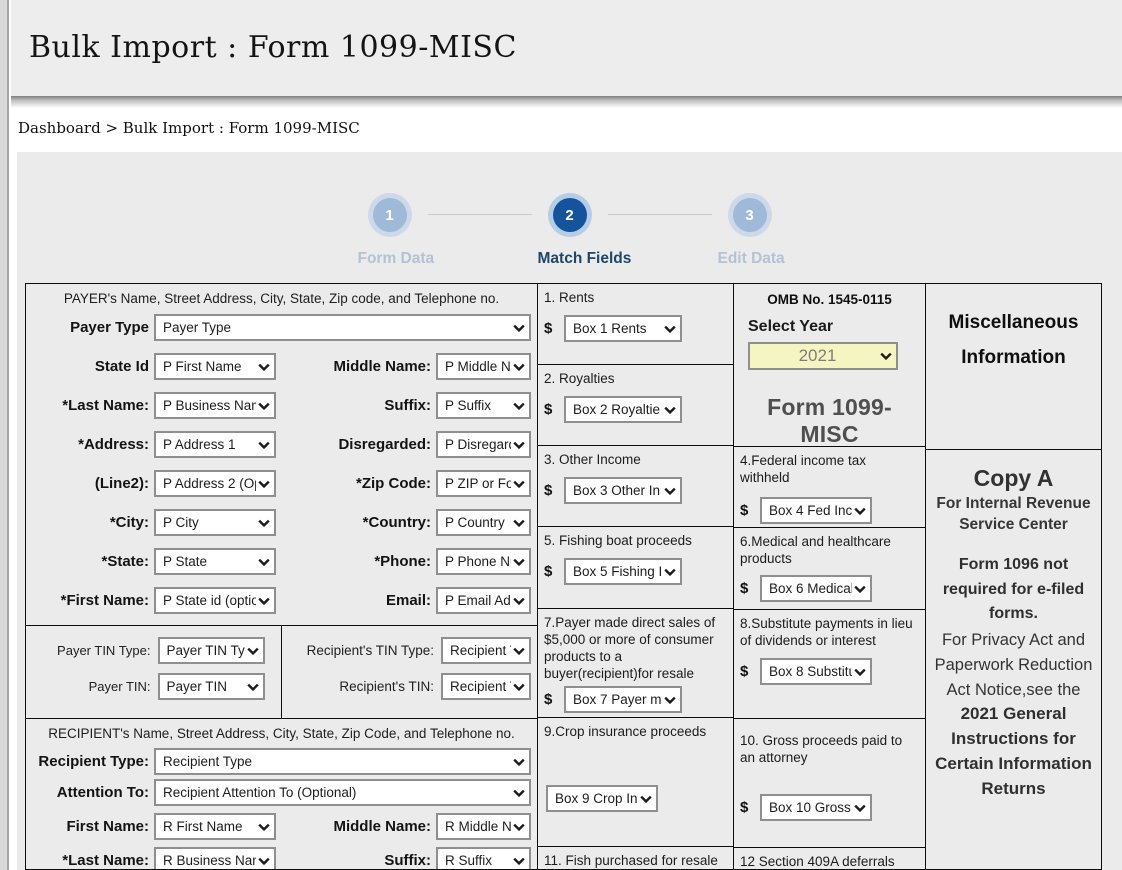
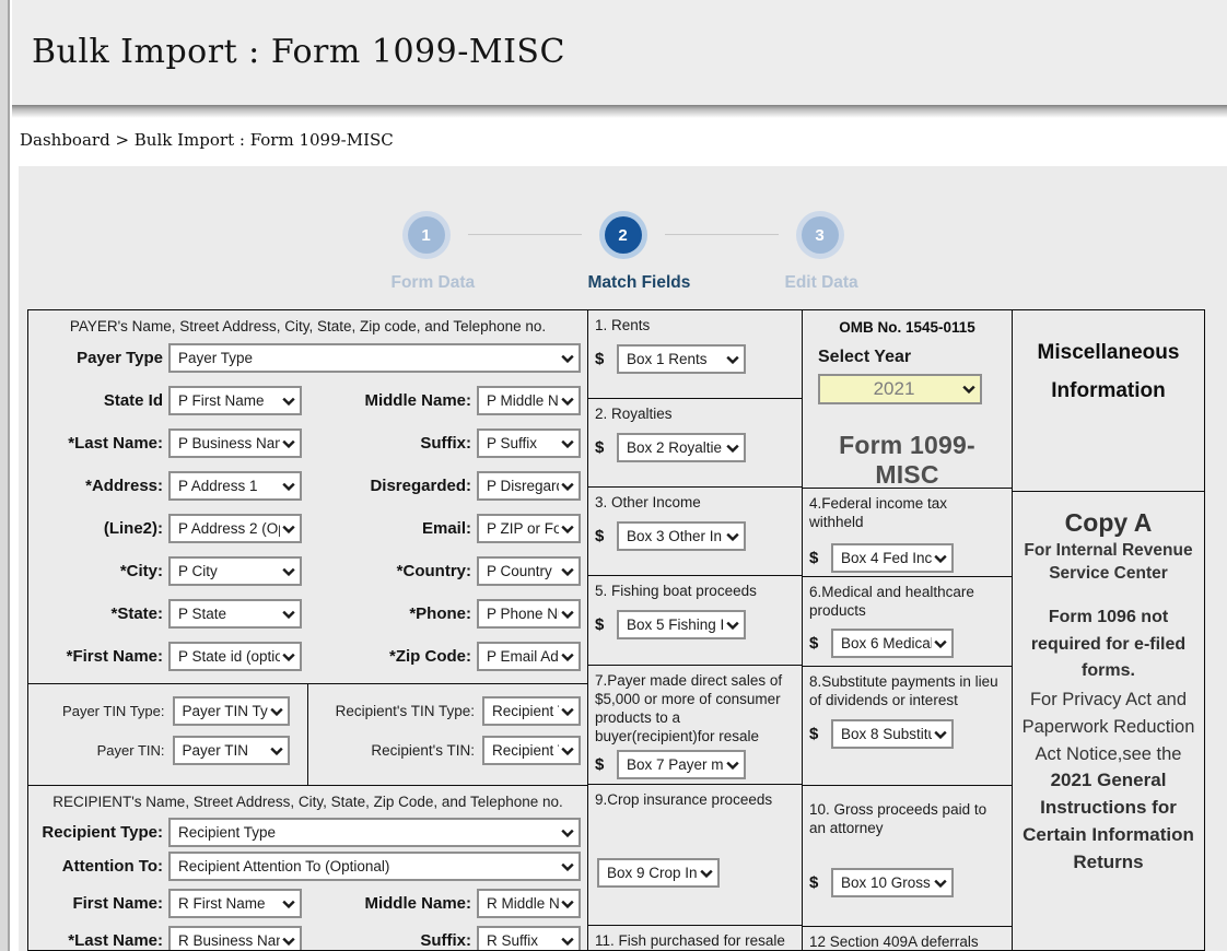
  Bulk Import : Form 1099-MISC
  Dashboard > Bulk Import : Form 1099-MISC
  1
  Form Data
  2
  Match Fields
  3
  Edit Data
  PAYER's Name, Street Address, City, State, Zip code, and Telephone no.
  Payer Type
  Payer Type
  State Id
  P First Name
  Middle Name:
  P Middle N
  *Last Name:
  P Business Na
  Suffix:
  P Suffix
  *Address:
  P Address 1
  Disregarded:
  (Line2):
  P Address 2 (O
- *Zip Code:
+ Email:
  *City:
  P City
  *Country:
  P Country
  *State:
  P State
  *Phone:
  *First Name:
  P State id (optio
- Email:
+ *Zip Code:
  Payer TIN Type:
  Payer TIN Ty
  Payer TIN:
  Payer TIN
  Recipient's TIN Type:
  Recipient's TIN:
  Recipient
  RECIPIENT's Name, Street Address, City, State, Zip Code, and Telephone no.
  Recipient Type:
  Recipient Type
  Attention To:
  Recipient Attention To (Optional)
  First Name:
  R First Name
  Middle Name:
  R Middle N
  *Last Name:
  R Business Na
  Suffix:
  R Suffix
  1. Rents
  $
  Box 1 Rents
  2. Royalties
  $
  Box 2 Royaltie
  3. Other Income
  $
  Box 3 Other In
  5. Fishing boat proceeds
  $
  Box 5 Fishing I
  7.Payer made direct sales of $5,000 or more of consumer products to a buyer(recipient)for resale
  $
  Box 7 Payer m
  9.Crop insurance proceeds
  Box 9 Crop In
  11. Fish purchased for resale
  OMB No. 1545-0115
  Select Year
  2021
  Form 1099-MISC
  4.Federal income tax withheld
  $
  Box 4 Fed Inc
  6.Medical and healthcare products
  $
  Box 6 Medica
  8.Substitute payments in lieu of dividends or interest
  $
  Box 8 Substit
  10. Gross proceeds paid to an attorney
  $
  Box 10 Gross
  12 Section 409A deferrals
  Miscellaneous
  Information
  Copy A
  For Internal Revenue Service Center
  Form 1096 not required for e-filed forms.
  For Privacy Act and Paperwork Reduction Act Notice,see the
  2021 General Instructions for Certain Information Returns
